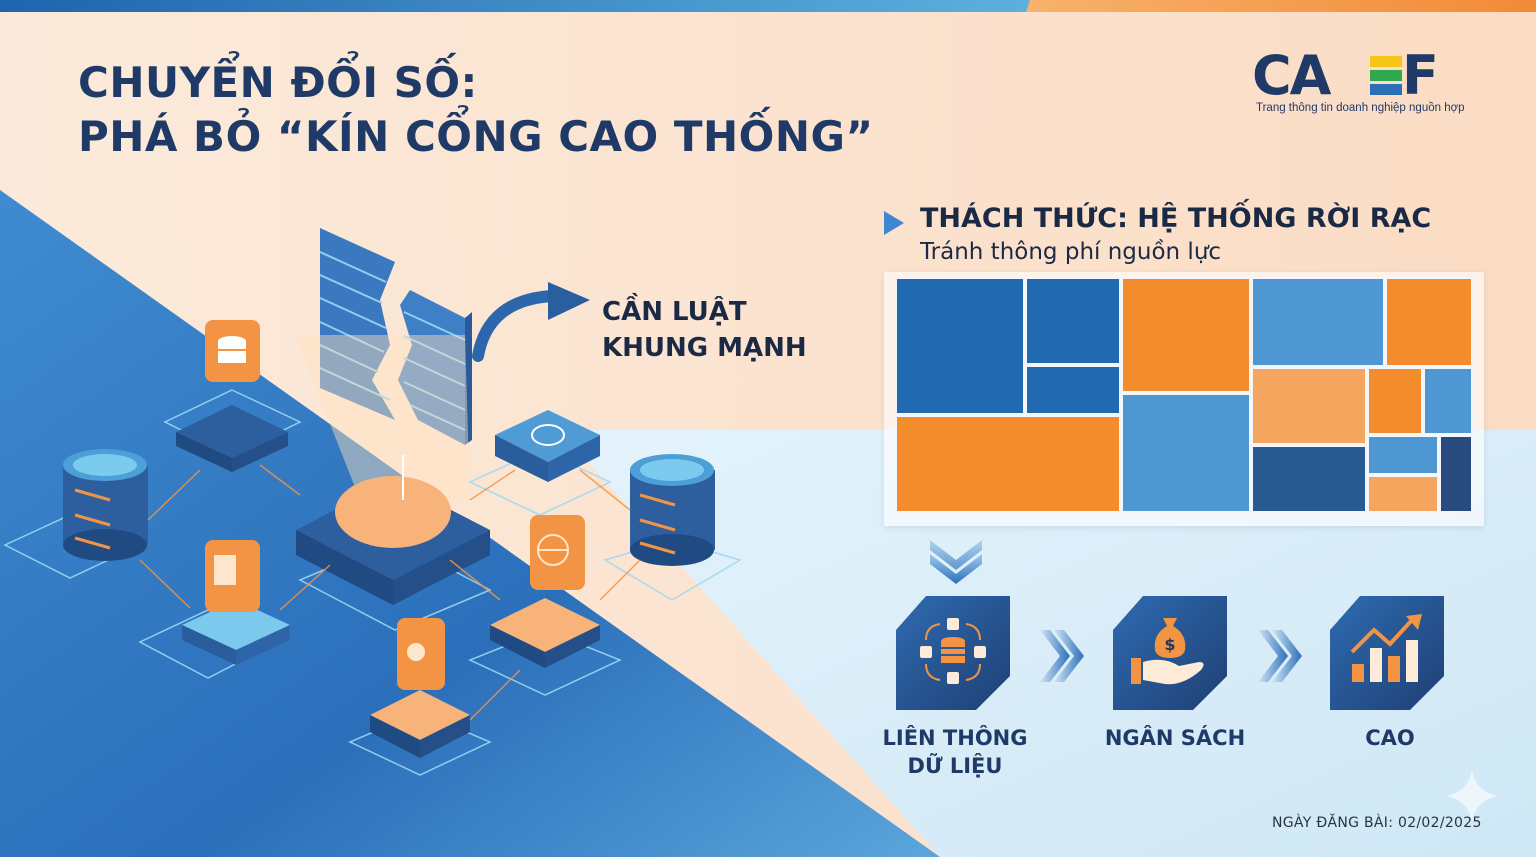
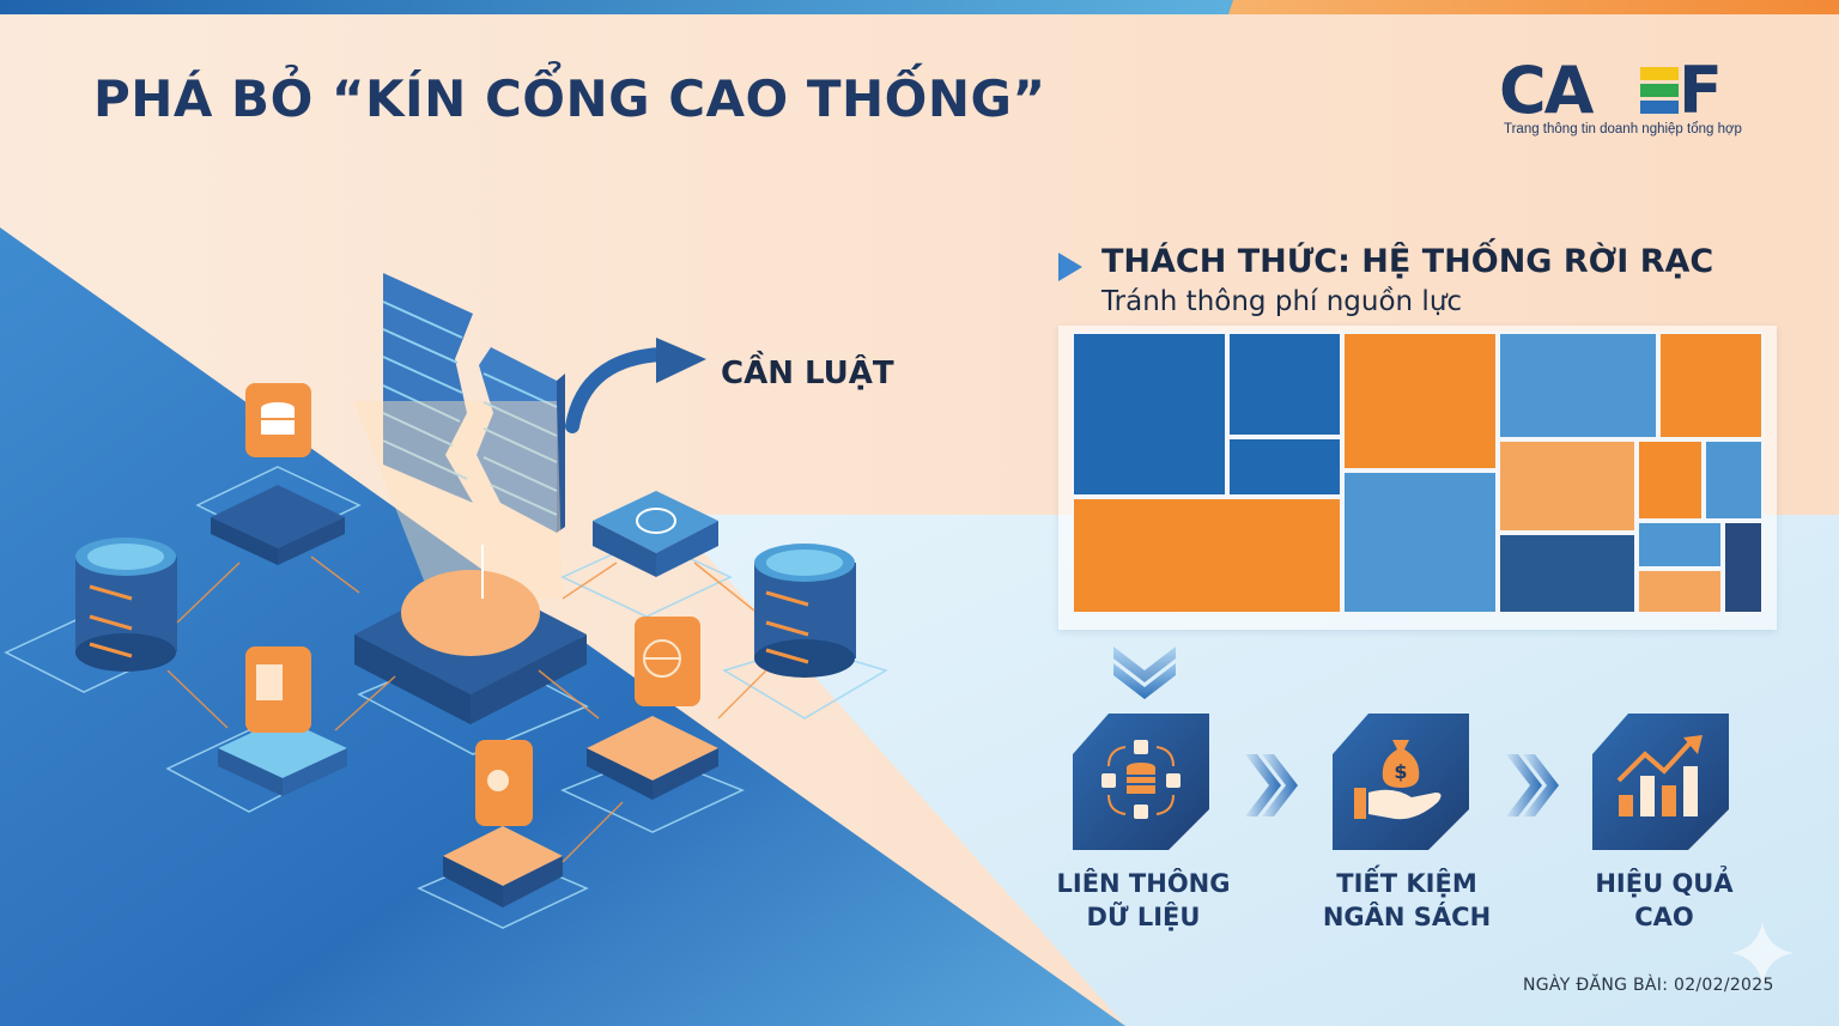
- CHUYỂN ĐỔI SỐ:
  PHÁ BỎ “KÍN CỔNG CAO THỐNG”
  CA
  F
- Trang thông tin doanh nghiệp nguồn hợp
+ Trang thông tin doanh nghiệp tổng hợp
  CẦN LUẬT
- KHUNG MẠNH
  THÁCH THỨC: HỆ THỐNG RỜI RẠC
  Tránh thông phí nguồn lực
  $
  LIÊN THÔNG
  DỮ LIỆU
+ TIẾT KIỆM
  NGÂN SÁCH
+ HIỆU QUẢ
  CAO
  NGÀY ĐĂNG BÀI: 02/02/2025
